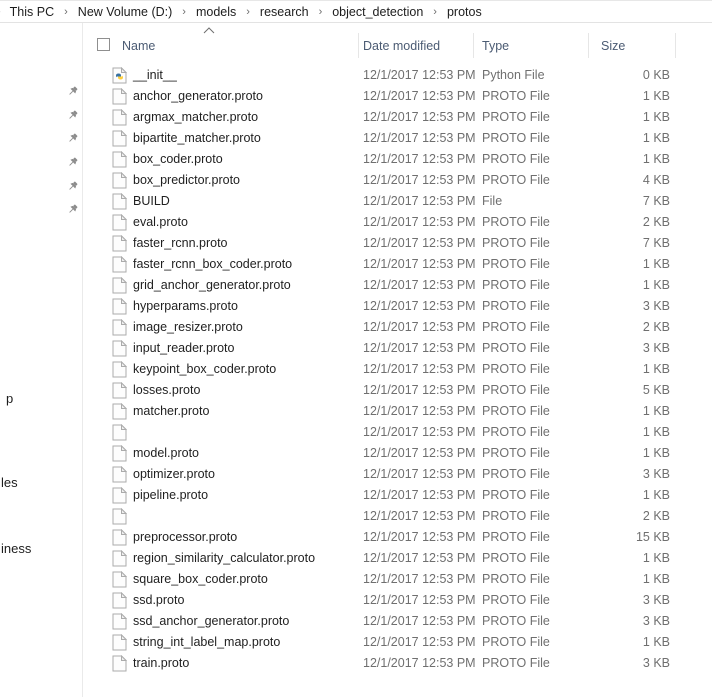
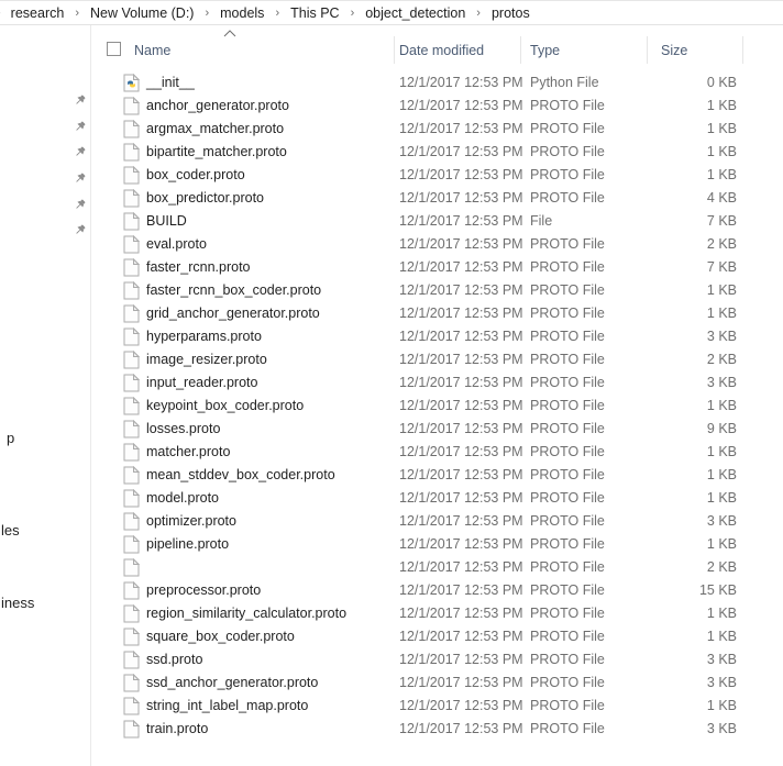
- This PC
+ research
  ›
  New Volume (D:)
  ›
  models
  ›
- research
+ This PC
  ›
  object_detection
  ›
  protos
  p
  les
  iness
  Name
  Date modified
  Type
  Size
  __init__
  12/1/2017 12:53 PM
  Python File
  0 KB
  anchor_generator.proto
  12/1/2017 12:53 PM
  PROTO File
  1 KB
  argmax_matcher.proto
  12/1/2017 12:53 PM
  PROTO File
  1 KB
  bipartite_matcher.proto
  12/1/2017 12:53 PM
  PROTO File
  1 KB
  box_coder.proto
  12/1/2017 12:53 PM
  PROTO File
  1 KB
  box_predictor.proto
  12/1/2017 12:53 PM
  PROTO File
  4 KB
  BUILD
  12/1/2017 12:53 PM
  File
  7 KB
  eval.proto
  12/1/2017 12:53 PM
  PROTO File
  2 KB
  faster_rcnn.proto
  12/1/2017 12:53 PM
  PROTO File
  7 KB
  faster_rcnn_box_coder.proto
  12/1/2017 12:53 PM
  PROTO File
  1 KB
  grid_anchor_generator.proto
  12/1/2017 12:53 PM
  PROTO File
  1 KB
  hyperparams.proto
  12/1/2017 12:53 PM
  PROTO File
  3 KB
  image_resizer.proto
  12/1/2017 12:53 PM
  PROTO File
  2 KB
  input_reader.proto
  12/1/2017 12:53 PM
  PROTO File
  3 KB
  keypoint_box_coder.proto
  12/1/2017 12:53 PM
  PROTO File
  1 KB
  losses.proto
  12/1/2017 12:53 PM
  PROTO File
- 5 KB
+ 9 KB
  matcher.proto
  12/1/2017 12:53 PM
  PROTO File
  1 KB
+ mean_stddev_box_coder.proto
  12/1/2017 12:53 PM
  PROTO File
  1 KB
  model.proto
  12/1/2017 12:53 PM
  PROTO File
  1 KB
  optimizer.proto
  12/1/2017 12:53 PM
  PROTO File
  3 KB
  pipeline.proto
  12/1/2017 12:53 PM
  PROTO File
  1 KB
  12/1/2017 12:53 PM
  PROTO File
  2 KB
  preprocessor.proto
  12/1/2017 12:53 PM
  PROTO File
  15 KB
  region_similarity_calculator.proto
  12/1/2017 12:53 PM
  PROTO File
  1 KB
  square_box_coder.proto
  12/1/2017 12:53 PM
  PROTO File
  1 KB
  ssd.proto
  12/1/2017 12:53 PM
  PROTO File
  3 KB
  ssd_anchor_generator.proto
  12/1/2017 12:53 PM
  PROTO File
  3 KB
  string_int_label_map.proto
  12/1/2017 12:53 PM
  PROTO File
  1 KB
  train.proto
  12/1/2017 12:53 PM
  PROTO File
  3 KB
